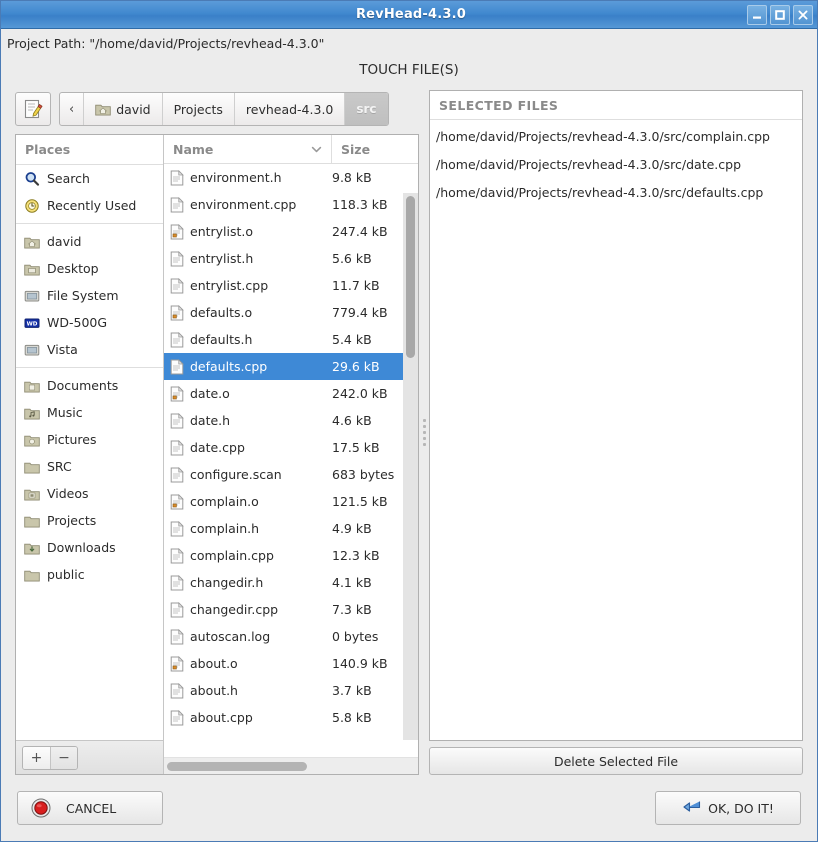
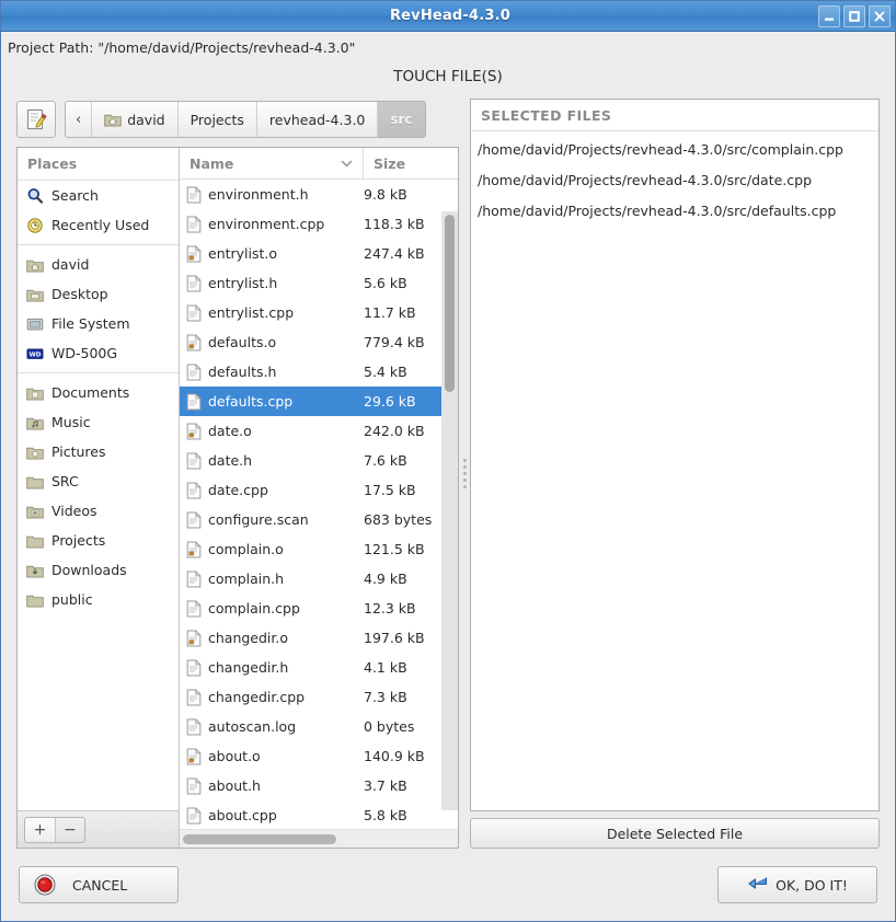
  RevHead-4.3.0
  Project Path: "/home/david/Projects/revhead-4.3.0"
  TOUCH FILE(S)
  ‹
  david
  Projects
  revhead-4.3.0
  src
  Places
  Search
  Recently Used
  david
  Desktop
  File System
  WD-500G
- Vista
  Documents
  Music
  Pictures
  SRC
  Videos
  Projects
  Downloads
  public
  +
  −
  Name
  Size
  environment.h
  9.8 kB
  environment.cpp
  118.3 kB
  entrylist.o
  247.4 kB
  entrylist.h
  5.6 kB
  entrylist.cpp
  11.7 kB
  defaults.o
  779.4 kB
  defaults.h
  5.4 kB
  defaults.cpp
  29.6 kB
  date.o
  242.0 kB
  date.h
- 4.6 kB
+ 7.6 kB
  date.cpp
  17.5 kB
  configure.scan
  683 bytes
  complain.o
  121.5 kB
  complain.h
  4.9 kB
  complain.cpp
  12.3 kB
+ changedir.o
+ 197.6 kB
  changedir.h
  4.1 kB
  changedir.cpp
  7.3 kB
  autoscan.log
  0 bytes
  about.o
  140.9 kB
  about.h
  3.7 kB
  about.cpp
  5.8 kB
  SELECTED FILES
  /home/david/Projects/revhead-4.3.0/src/complain.cpp
  /home/david/Projects/revhead-4.3.0/src/date.cpp
  /home/david/Projects/revhead-4.3.0/src/defaults.cpp
  Delete Selected File
  CANCEL
  OK, DO IT!
